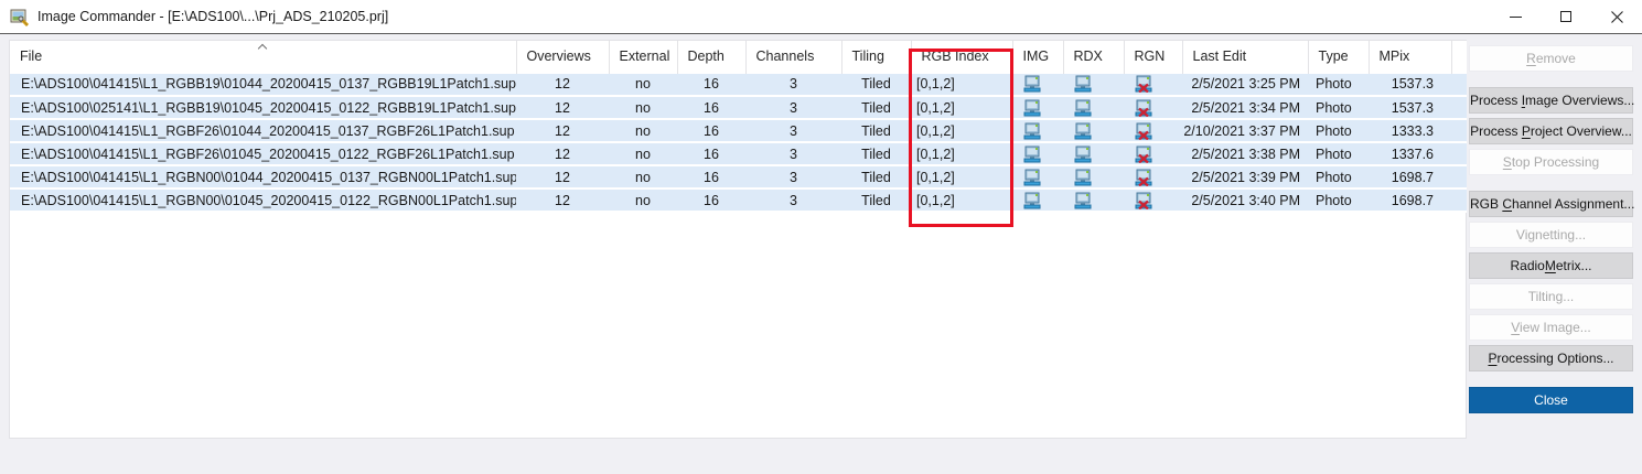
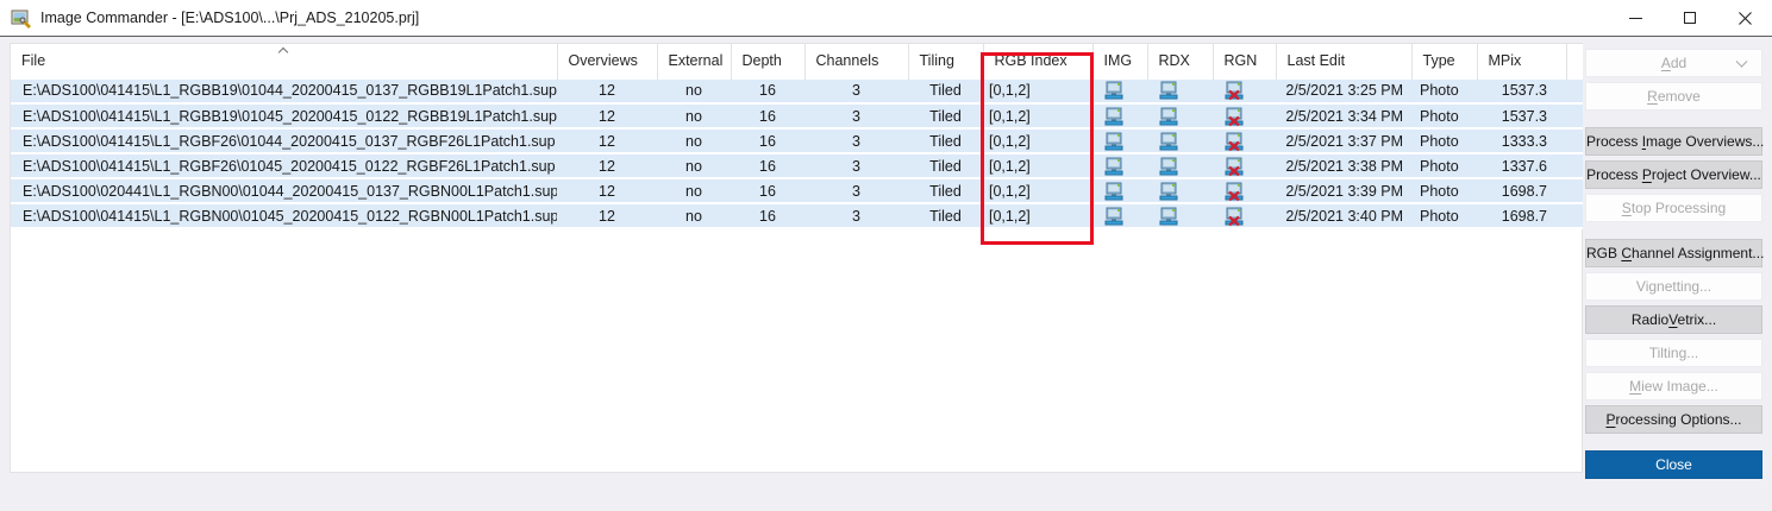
  Image Commander - [E:\ADS100\...\Prj_ADS_210205.prj]
  File	Overviews	External	Depth	Channels	Tiling	RGB Index	IMG	RDX	RGN	Last Edit	Type	MPix
  E:\ADS100\041415\L1_RGBB19\01044_20200415_0137_RGBB19L1Patch1.sup	12	no	16	3	Tiled	[0,1,2]				2/5/2021 3:25 PM	Photo	1537.3
- E:\ADS100\025141\L1_RGBB19\01045_20200415_0122_RGBB19L1Patch1.sup	12	no	16	3	Tiled	[0,1,2]				2/5/2021 3:34 PM	Photo	1537.3
+ E:\ADS100\041415\L1_RGBB19\01045_20200415_0122_RGBB19L1Patch1.sup	12	no	16	3	Tiled	[0,1,2]				2/5/2021 3:34 PM	Photo	1537.3
- E:\ADS100\041415\L1_RGBF26\01044_20200415_0137_RGBF26L1Patch1.sup	12	no	16	3	Tiled	[0,1,2]				2/10/2021 3:37 PM	Photo	1333.3
+ E:\ADS100\041415\L1_RGBF26\01044_20200415_0137_RGBF26L1Patch1.sup	12	no	16	3	Tiled	[0,1,2]				2/5/2021 3:37 PM	Photo	1333.3
  E:\ADS100\041415\L1_RGBF26\01045_20200415_0122_RGBF26L1Patch1.sup	12	no	16	3	Tiled	[0,1,2]				2/5/2021 3:38 PM	Photo	1337.6
- E:\ADS100\041415\L1_RGBN00\01044_20200415_0137_RGBN00L1Patch1.sup	12	no	16	3	Tiled	[0,1,2]				2/5/2021 3:39 PM	Photo	1698.7
+ E:\ADS100\020441\L1_RGBN00\01044_20200415_0137_RGBN00L1Patch1.sup	12	no	16	3	Tiled	[0,1,2]				2/5/2021 3:39 PM	Photo	1698.7
  E:\ADS100\041415\L1_RGBN00\01045_20200415_0122_RGBN00L1Patch1.sup	12	no	16	3	Tiled	[0,1,2]				2/5/2021 3:40 PM	Photo	1698.7
+ Add
  Remove
  Process Image Overviews...
  Process Project Overview...
  Stop Processing
  RGB Channel Assignment...
  Vignetting...
- RadioMetrix...
+ RadioVetrix...
  Tilting...
- View Image...
+ Miew Image...
  Processing Options...
  Close
